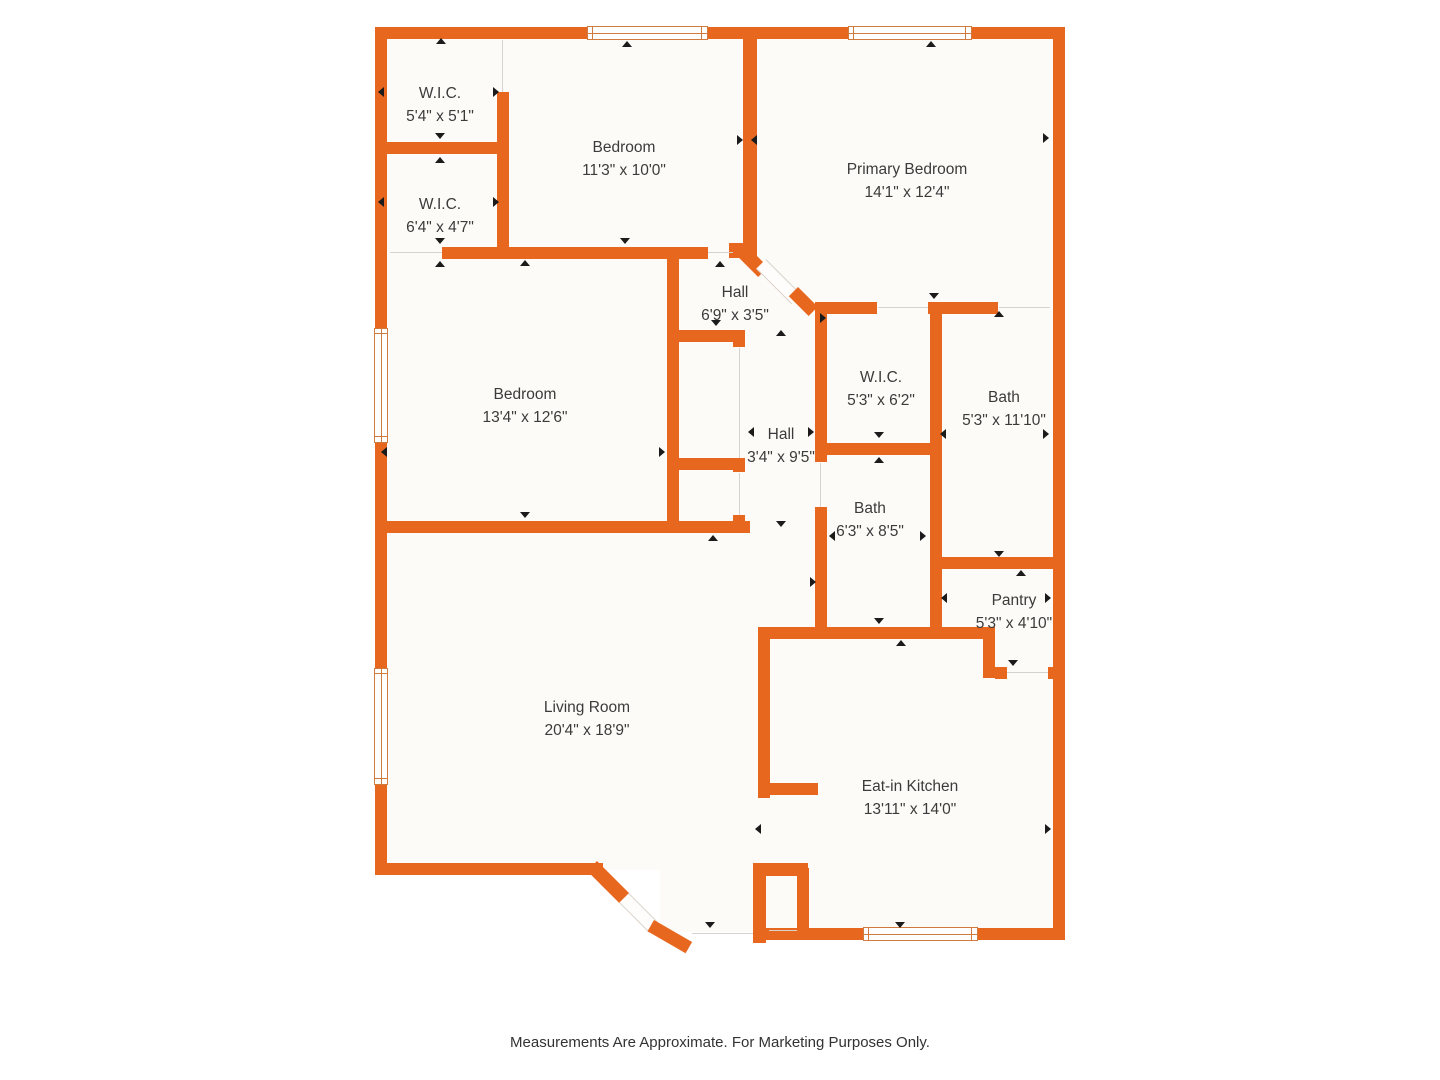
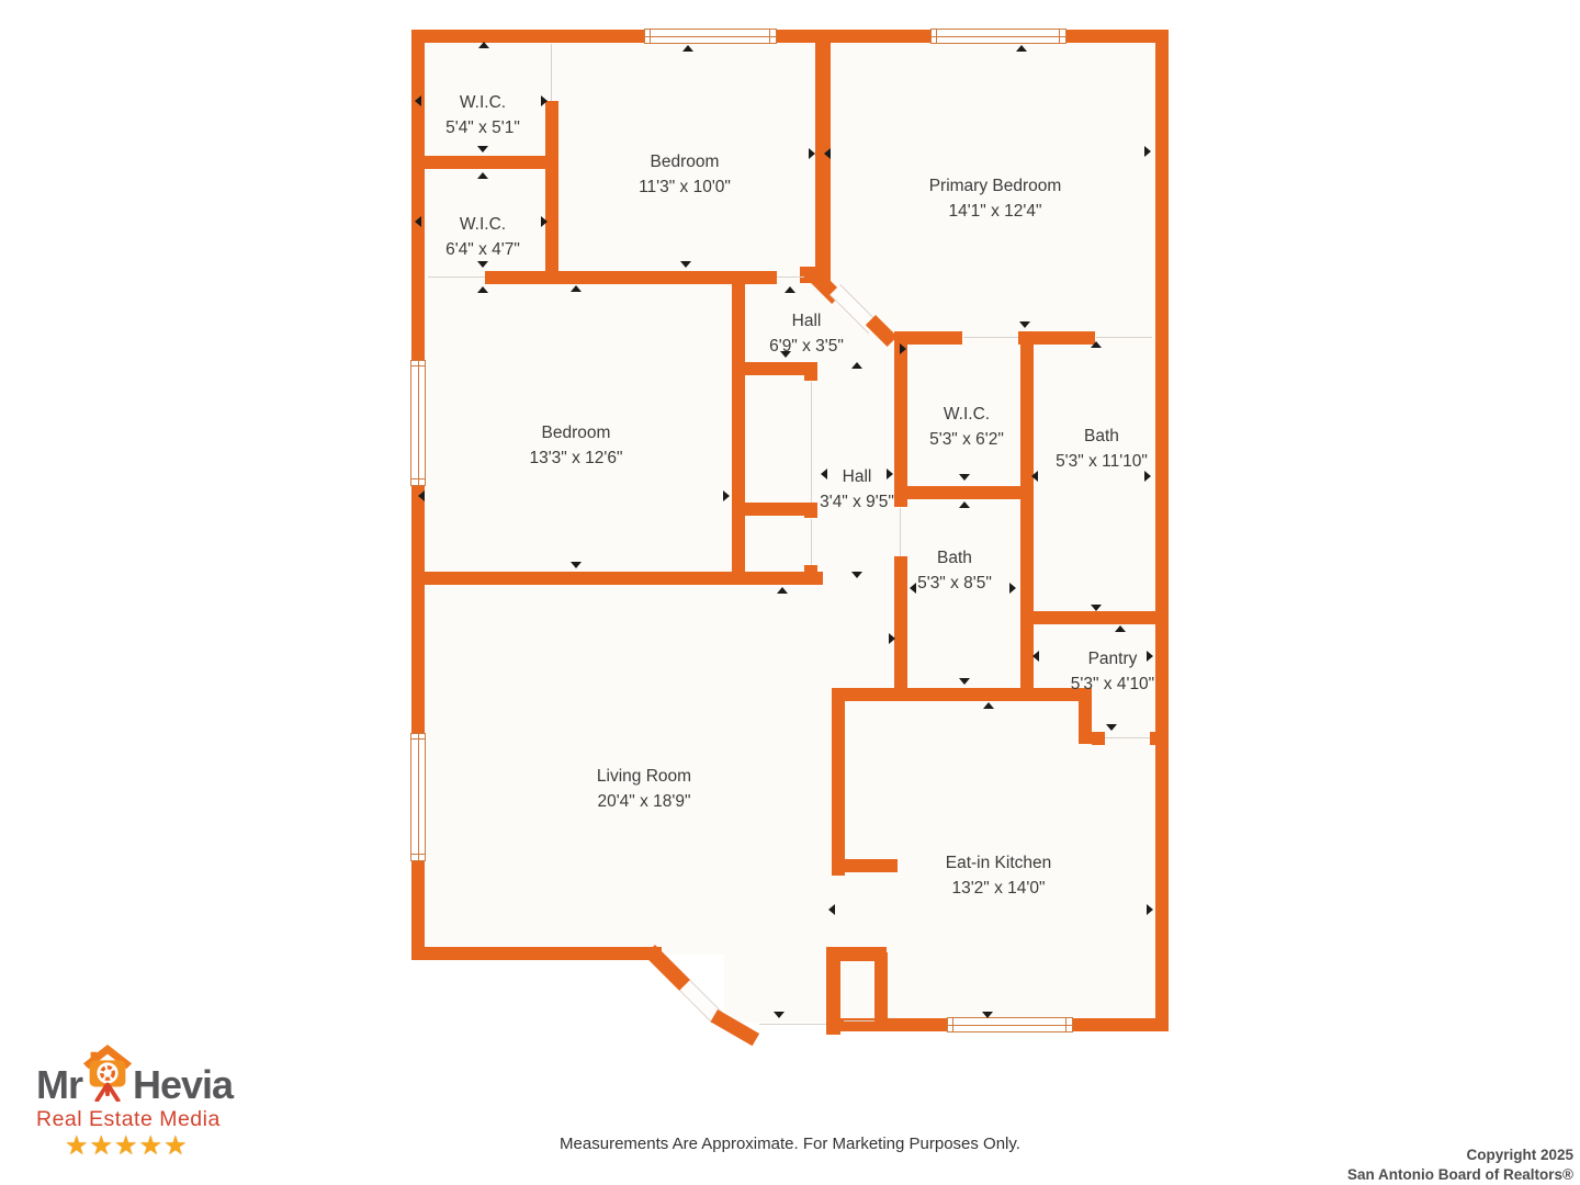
  W.I.C.
  5'4" x 5'1"
  Bedroom
  11'3" x 10'0"
  Primary Bedroom
  14'1" x 12'4"
  W.I.C.
  6'4" x 4'7"
  Bedroom
- 13'4" x 12'6"
+ 13'3" x 12'6"
  Hall
  6'9" x 3'5"
  W.I.C.
  5'3" x 6'2"
  Bath
  5'3" x 11'10"
  Hall
  3'4" x 9'5"
  Bath
- 6'3" x 8'5"
+ 5'3" x 8'5"
  Pantry
  5'3" x 4'10"
  Living Room
  20'4" x 18'9"
  Eat-in Kitchen
- 13'11" x 14'0"
+ 13'2" x 14'0"
+ Mr
+ Hevia
+ Real Estate Media
+ ★★★★★
  Measurements Are Approximate. For Marketing Purposes Only.
+ Copyright 2025
+ San Antonio Board of Realtors®
